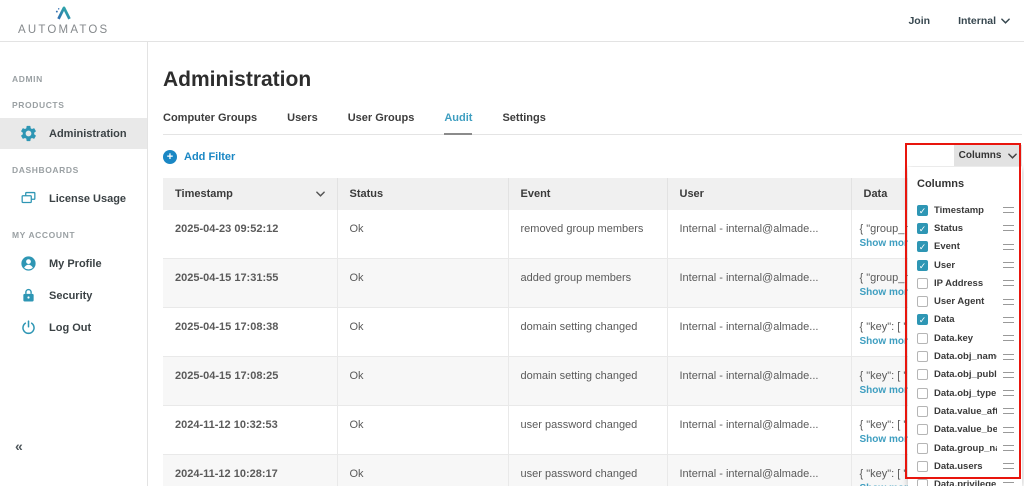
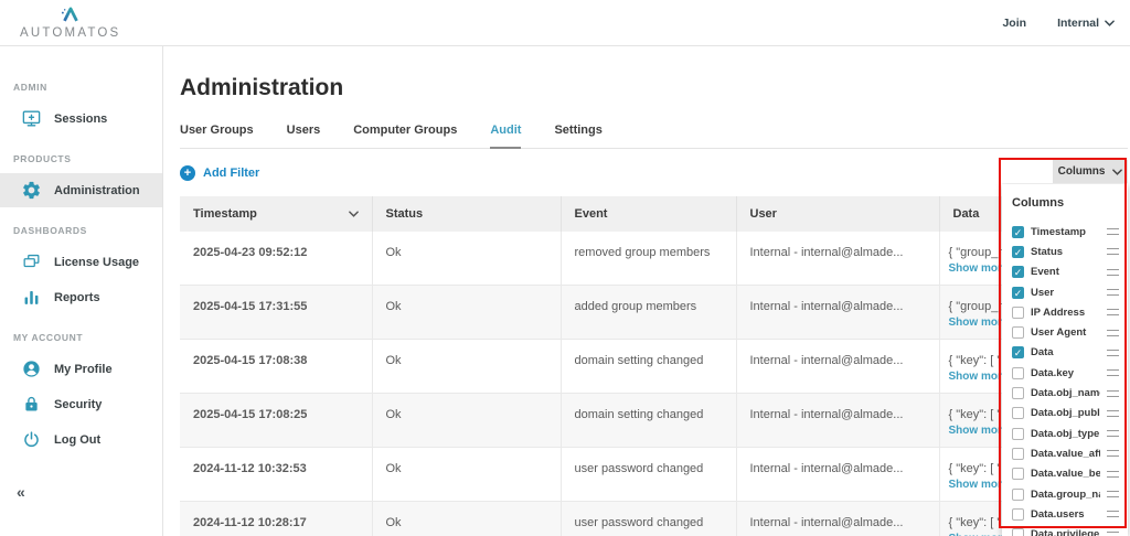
  AUTOMATOS
  Join
  Internal
  ADMIN
+ Sessions
  PRODUCTS
  Administration
  DASHBOARDS
  License Usage
+ Reports
  MY ACCOUNT
  My Profile
  Security
  Log Out
  «
  Administration
- Computer Groups
+ User Groups
  Users
- User Groups
+ Computer Groups
  Audit
  Settings
  +
  Add Filter
  Timestamp	Status	Event	User	Data
  2025-04-23 09:52:12	Ok	removed group members	Internal - internal@almade...	{ "group_Show mor
  2025-04-15 17:31:55	Ok	added group members	Internal - internal@almade...	{ "group_Show mor
  2025-04-15 17:08:38	Ok	domain setting changed	Internal - internal@almade...	{ "key": [ "Show mor
  2025-04-15 17:08:25	Ok	domain setting changed	Internal - internal@almade...	{ "key": [ "Show mor
  2024-11-12 10:32:53	Ok	user password changed	Internal - internal@almade...	{ "key": [ "Show mor
  2024-11-12 10:28:17	Ok	user password changed	Internal - internal@almade...	{ "key": [ "
  Columns
  Columns
  Timestamp
  Status
  Event
  User
  IP Address
  User Agent
  Data
  Data.key
  Data.obj_nam
  Data.obj_type
  Data.value_aft
  Data.value_be
  Data.group_n
  Data.users
  Data.privilege
